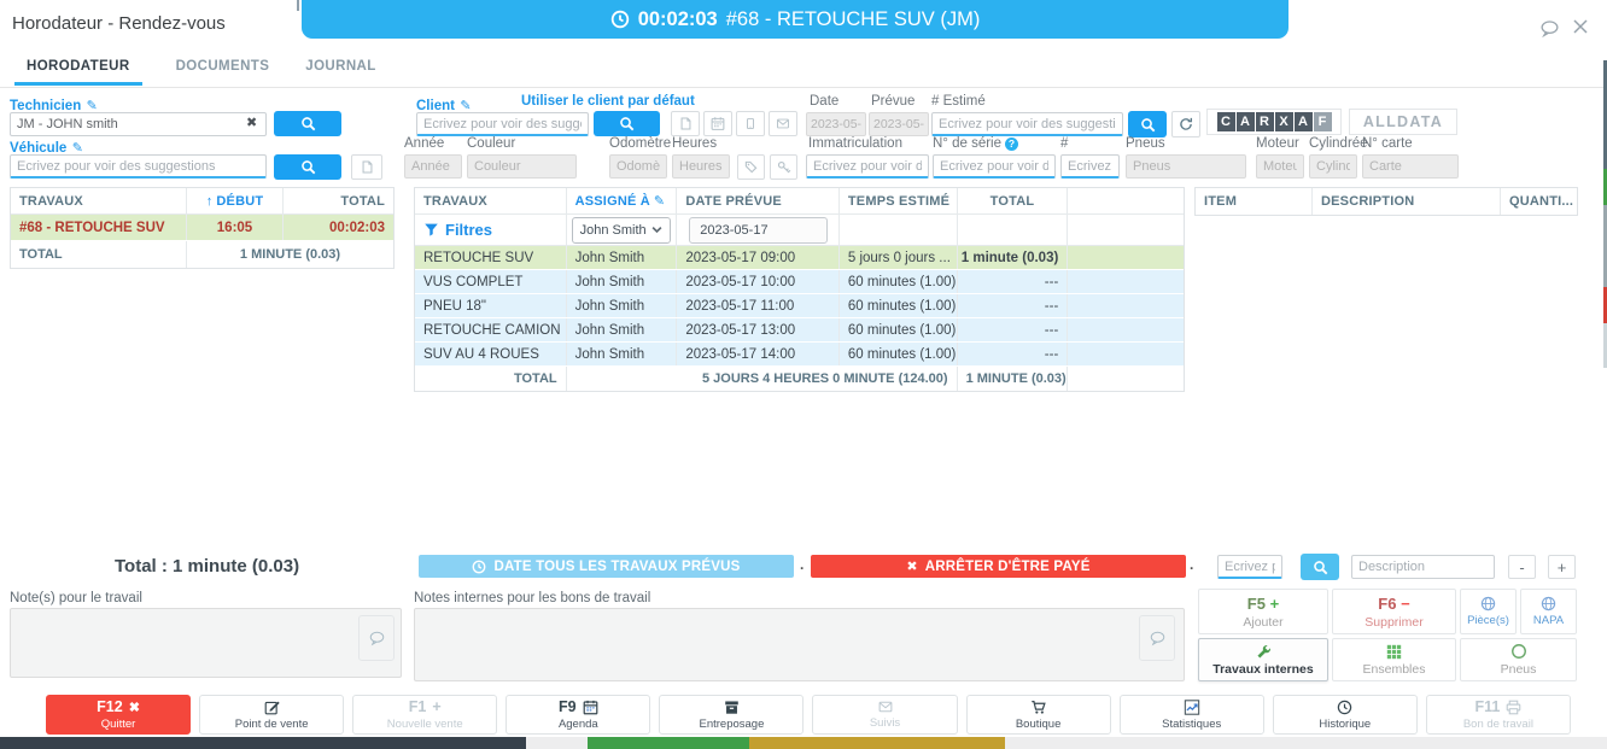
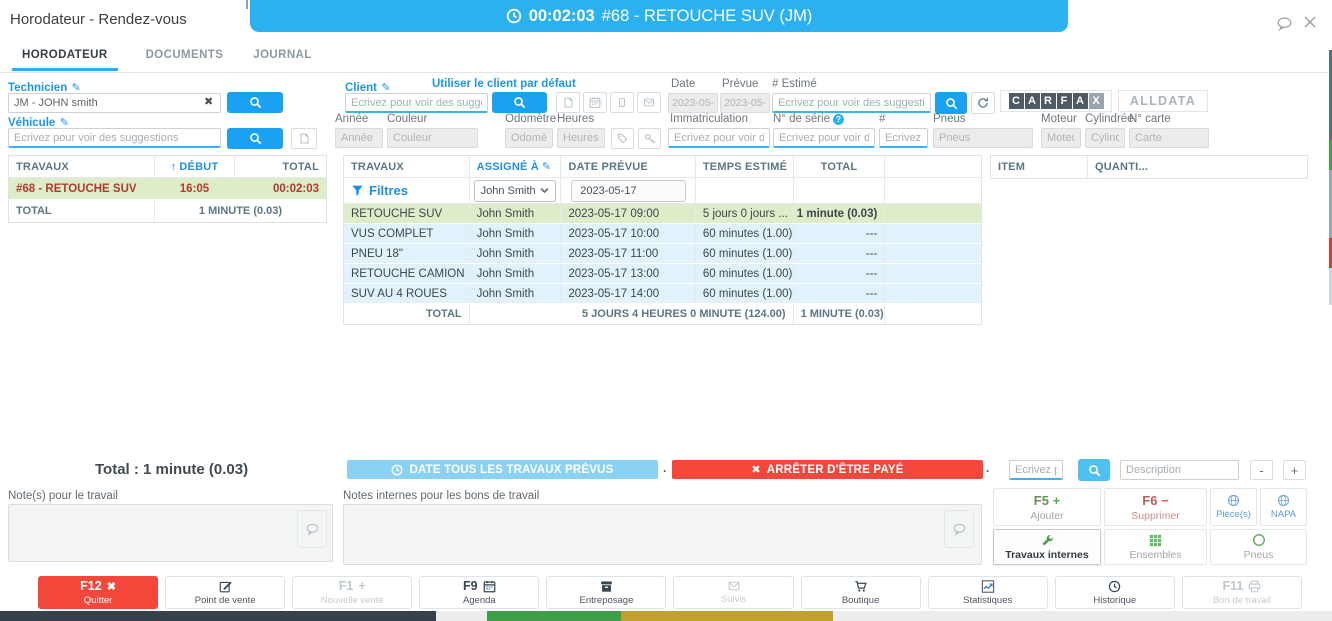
  Horodateur - Rendez-vous
  00:02:03
  #68 - RETOUCHE SUV (JM)
  HORODATEUR
  DOCUMENTS
  JOURNAL
  Technicien ✎
  JM - JOHN smith
  ✖
  Client ✎
  Utiliser le client par défaut
  Ecrivez pour voir des sugg
  Date
  2023-05-
  Prévue
  2023-05-
  # Estimé
  Ecrivez pour voir des suggesti
  C
  A
  R
- X
+ F
  A
- F
+ X
  ALLDATA
  Véhicule ✎
  Ecrivez pour voir des suggestions
  Année
  Année
  Couleur
  Couleur
  Odomètre
  Heures
  Heures
  Immatriculation
  N° de série
  ?
  #
  Pneus
  Pneus
  Moteur
  Moteu
  Cylindrée
  N° carte
  Carte
  TRAVAUX
  ↑
  DÉBUT
  TOTAL
  #68 - RETOUCHE SUV
  16:05
  00:02:03
  TOTAL
  1 MINUTE (0.03)
  TRAVAUX
  ASSIGNÉ À
  ✎
  DATE PRÉVUE
  TEMPS ESTIMÉ
  TOTAL
  Filtres
  John Smith
  2023-05-17
  RETOUCHE SUV
  John Smith
  2023-05-17 09:00
  5 jours 0 jours ...
  1 minute (0.03)
  VUS COMPLET
  John Smith
  2023-05-17 10:00
  60 minutes (1.00)
  ---
  PNEU 18"
  John Smith
  2023-05-17 11:00
  60 minutes (1.00)
  ---
  RETOUCHE CAMION
  John Smith
  2023-05-17 13:00
  60 minutes (1.00)
  ---
  SUV AU 4 ROUES
  John Smith
  2023-05-17 14:00
  60 minutes (1.00)
  ---
  TOTAL
  5 JOURS 4 HEURES 0 MINUTE (124.00)
  1 MINUTE (0.03)
  ITEM
- DESCRIPTION
  QUANTI...
  Total : 1 minute (0.03)
  DATE TOUS LES TRAVAUX PRÉVUS
  .
  ✖
  ARRÊTER D'ÊTRE PAYÉ
  .
  Description
  -
  +
  Note(s) pour le travail
  Notes internes pour les bons de travail
  F5 +
  Ajouter
  F6 −
  Supprimer
  Pièce(s)
  NAPA
  Travaux internes
  Ensembles
  Pneus
  F12
  ✖
  Quitter
  Point de vente
  F1
  +
  Nouvelle vente
  F9
  Agenda
  Entreposage
  Suivis
  Boutique
  Statistiques
  Historique
  F11
  Bon de travail
